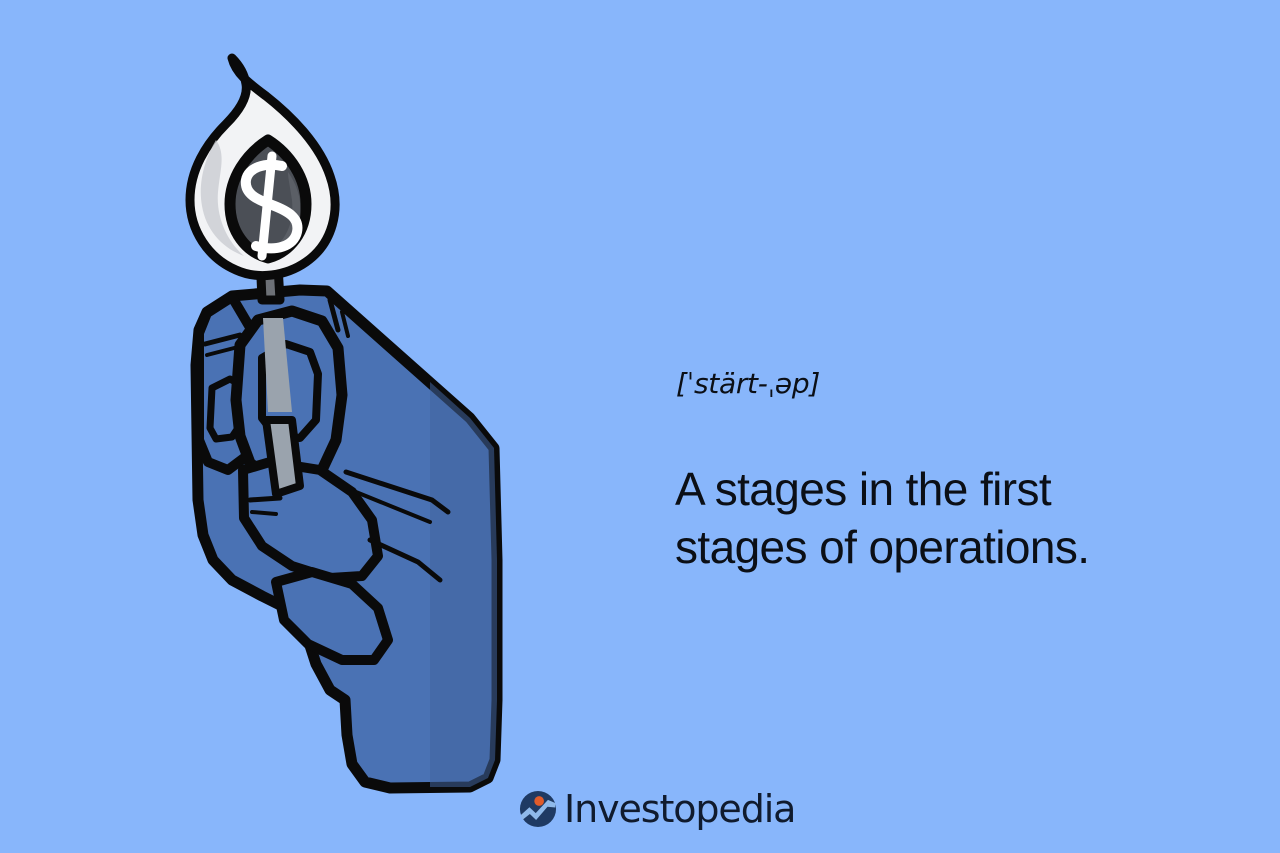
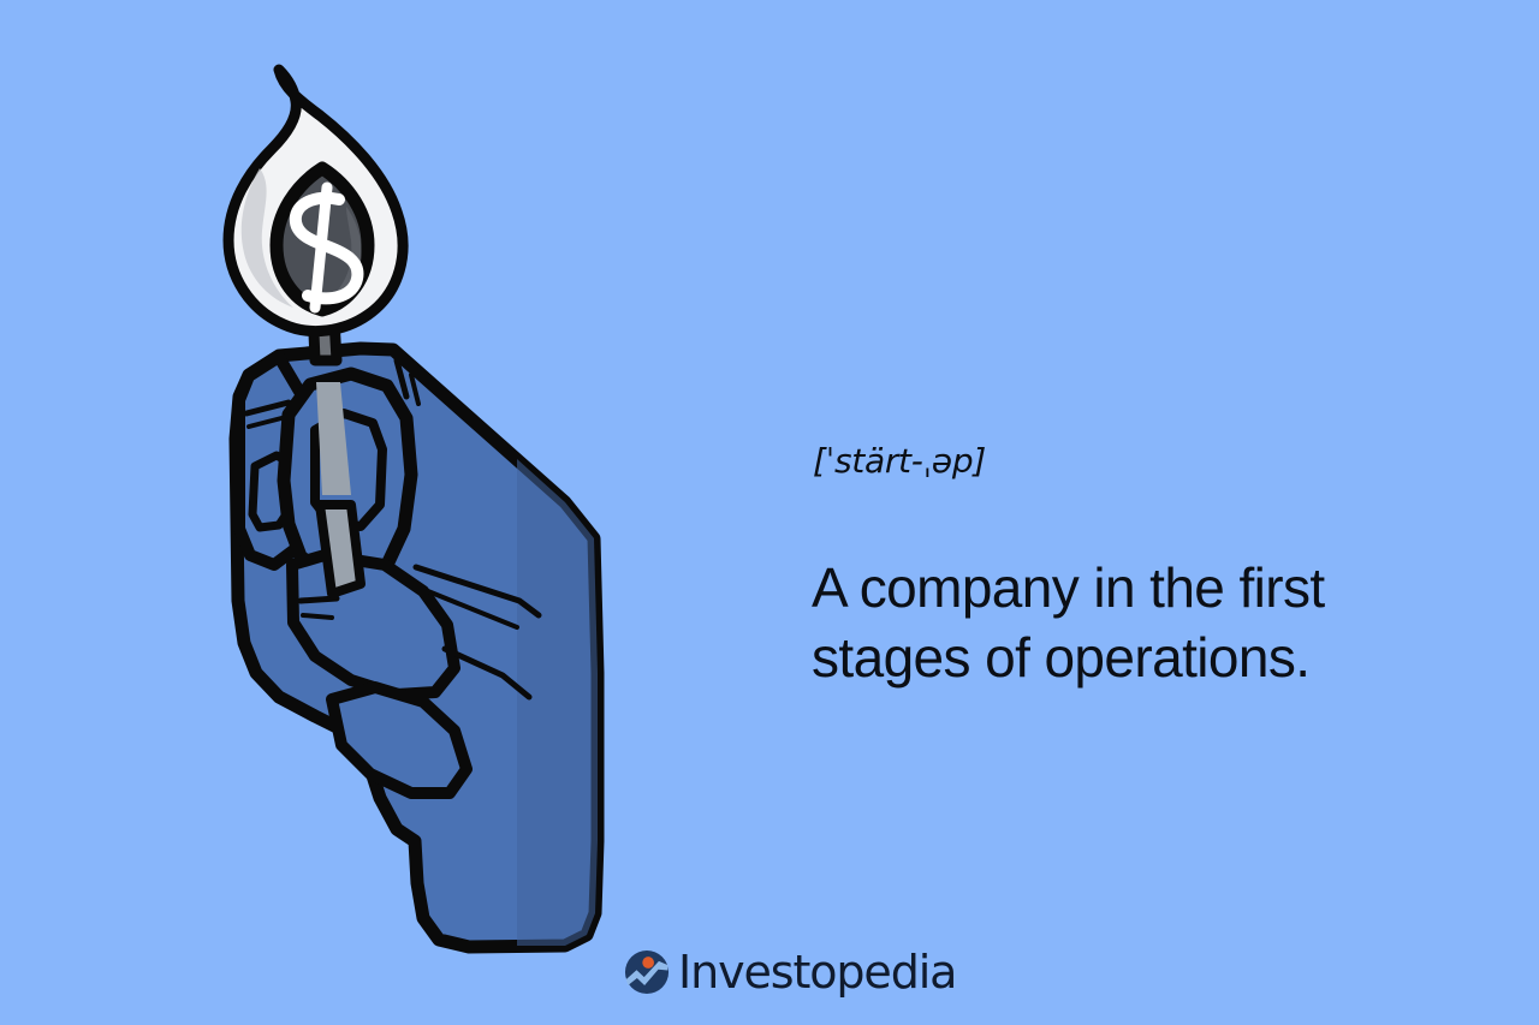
  [ˈstärt-ˌəp]
- A stages in the first
+ A company in the first
  stages of operations.
  Investopedia
